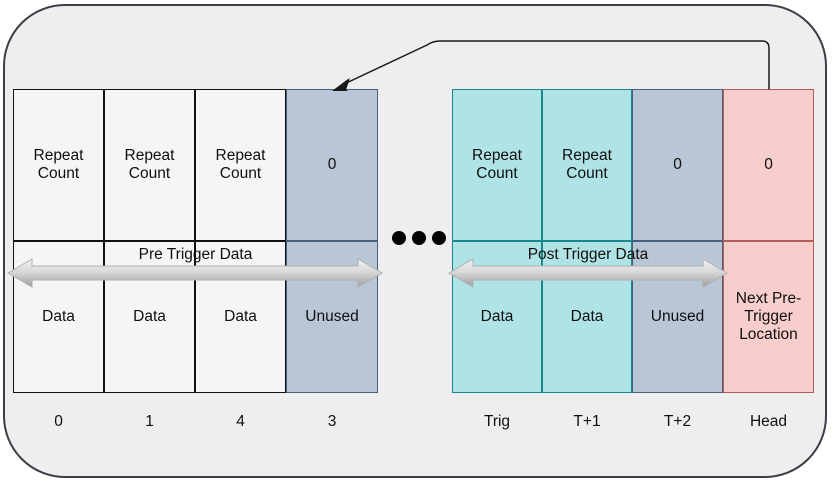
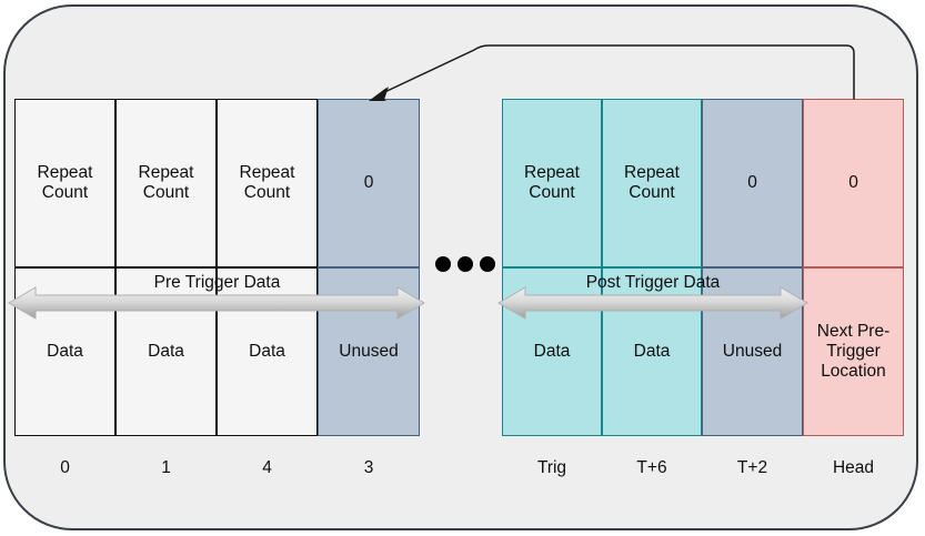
  Repeat
  Count
  Data
  Repeat
  Count
  Data
  Repeat
  Count
  Data
  0
  Unused
  Pre Trigger Data
  0
  1
  4
  3
  Repeat
  Count
  Data
  Repeat
  Count
  Data
  0
  Unused
  0
  Next Pre-
  Trigger
  Location
  Post Trigger Data
  Trig
- T+1
+ T+6
  T+2
  Head
